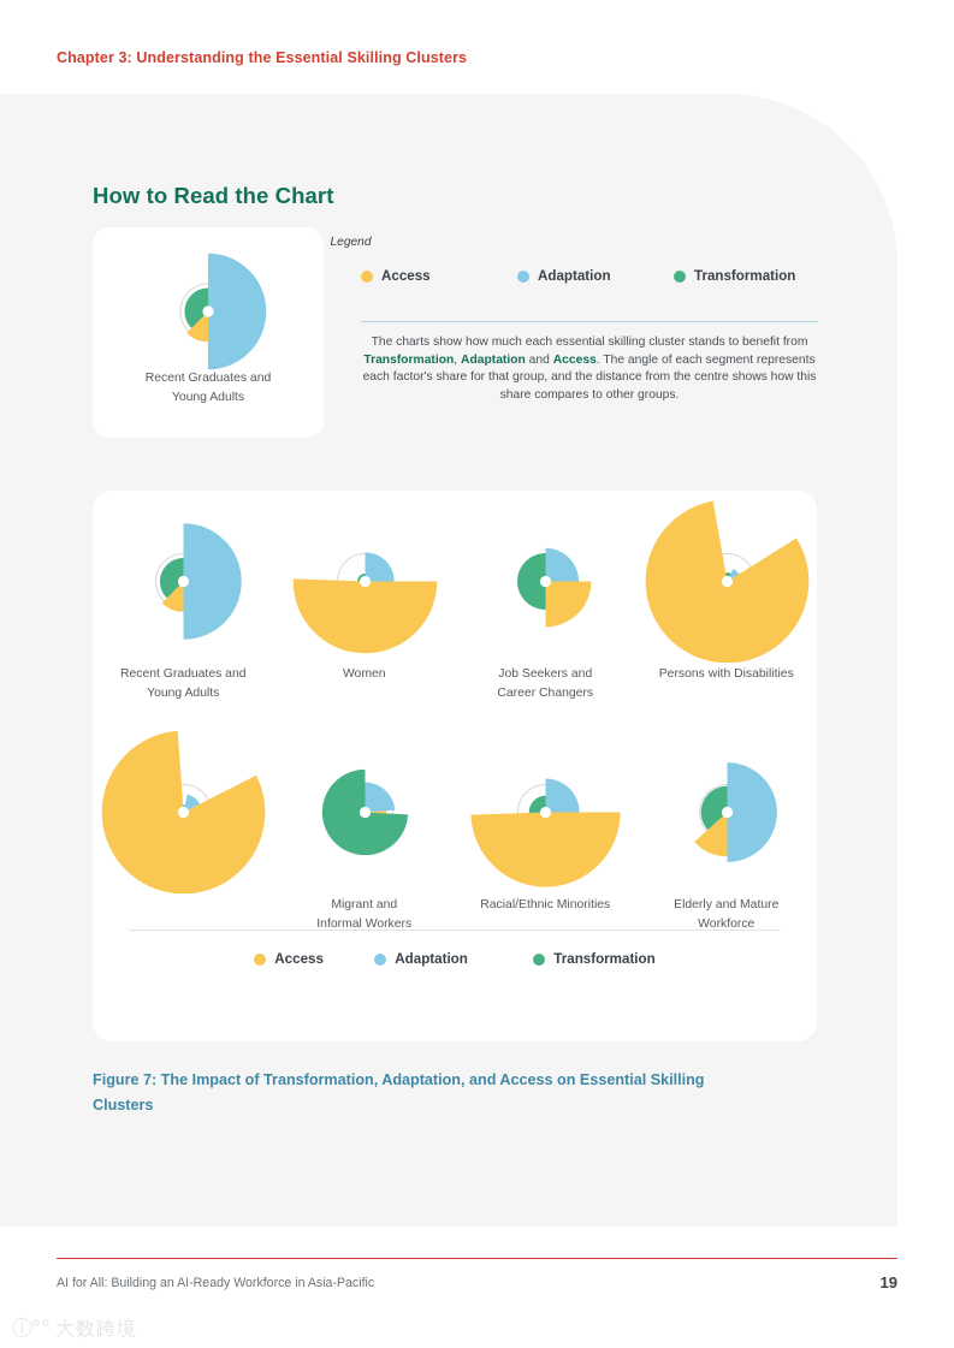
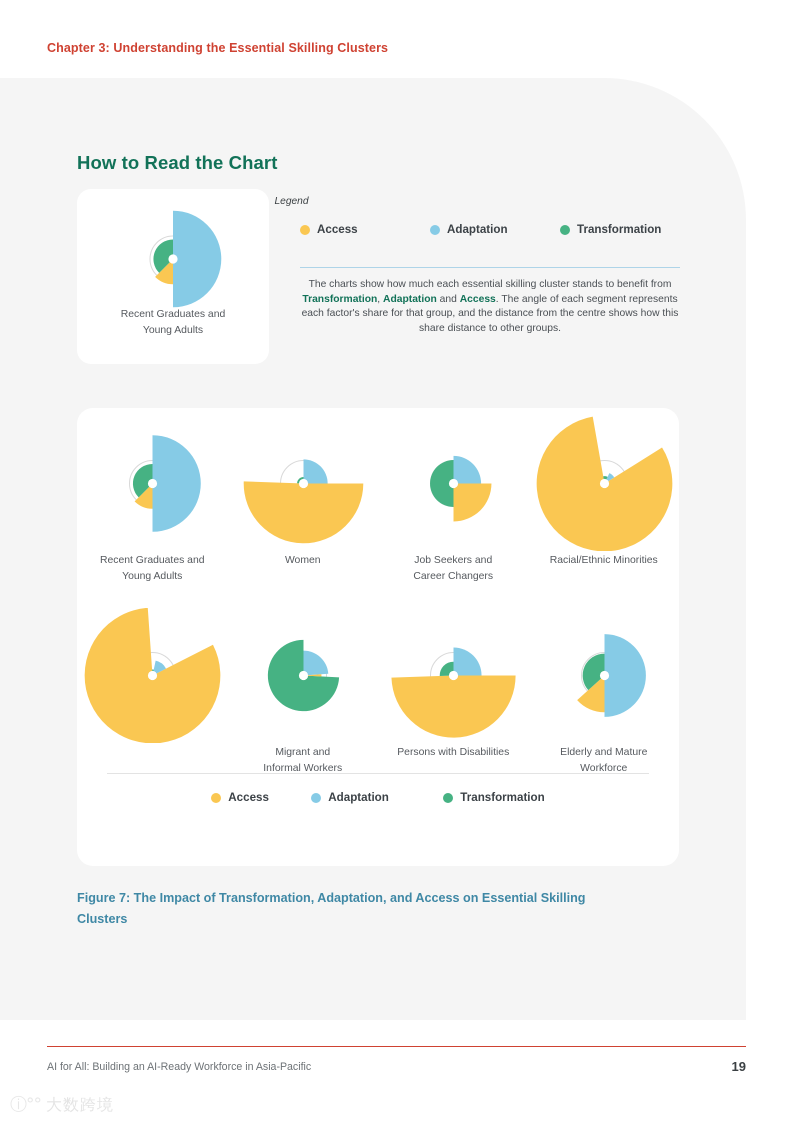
  Chapter 3: Understanding the Essential Skilling Clusters
  How to Read the Chart
  Recent Graduates and
  Young Adults
  Legend
  Access
  Adaptation
  Transformation
- The charts show how much each essential skilling cluster stands to benefit from Transformation, Adaptation and Access. The angle of each segment represents each factor's share for that group, and the distance from the centre shows how this share compares to other groups.
+ The charts show how much each essential skilling cluster stands to benefit from Transformation, Adaptation and Access. The angle of each segment represents each factor's share for that group, and the distance from the centre shows how this share distance to other groups.
  Recent Graduates and
  Young Adults
  Women
  Job Seekers and
  Career Changers
- Persons with Disabilities
+ Racial/Ethnic Minorities
  Migrant and
  Informal Workers
- Racial/Ethnic Minorities
+ Persons with Disabilities
  Elderly and Mature
  Workforce
  Access
  Adaptation
  Transformation
  Figure 7: The Impact of Transformation, Adaptation, and Access on Essential Skilling Clusters
  AI for All: Building an AI-Ready Workforce in Asia-Pacific
  19
  ⓘ°°
  大数跨境
